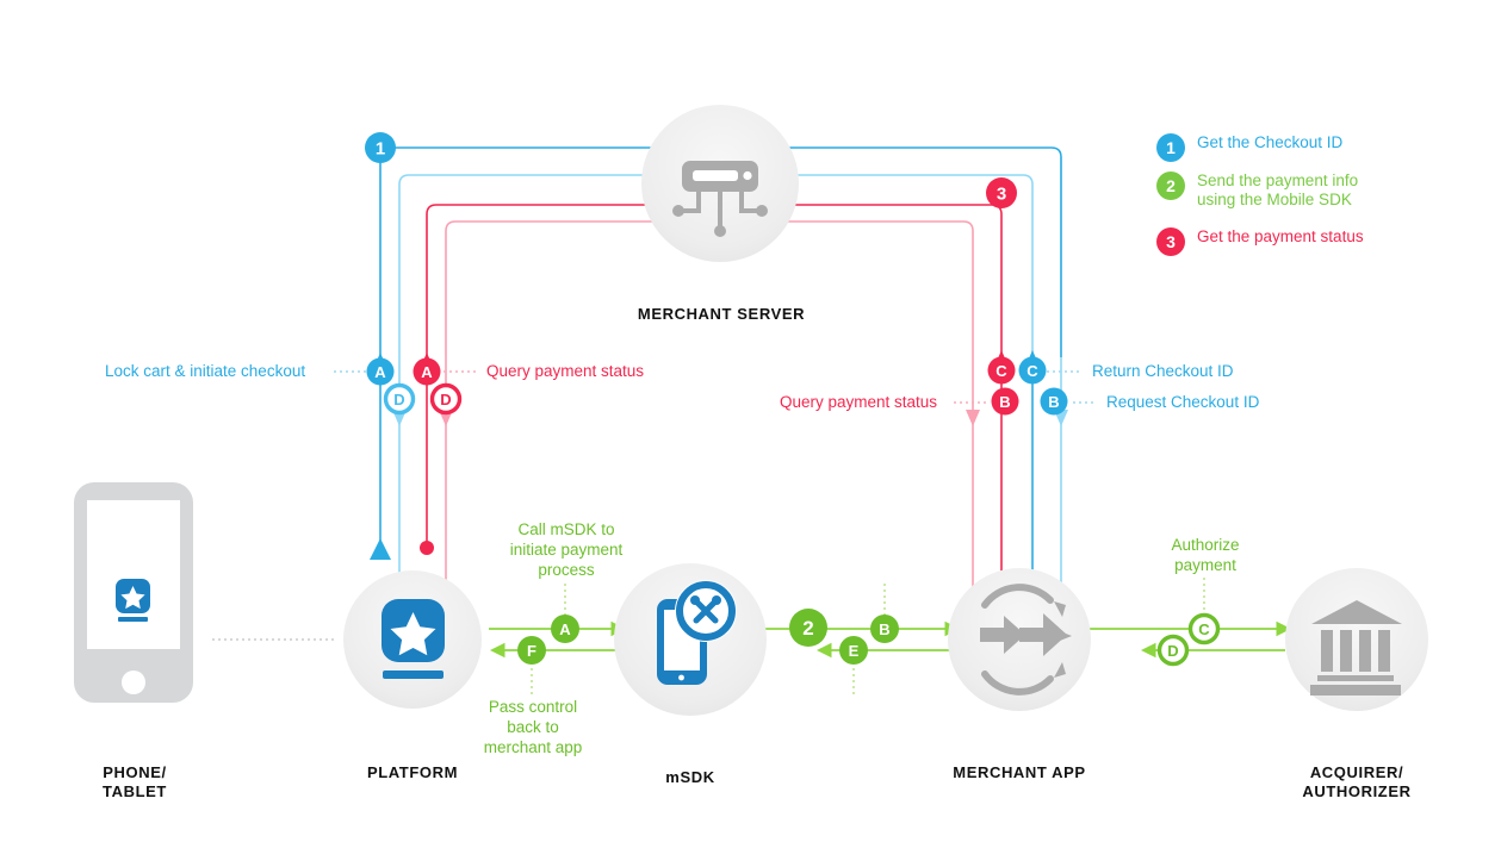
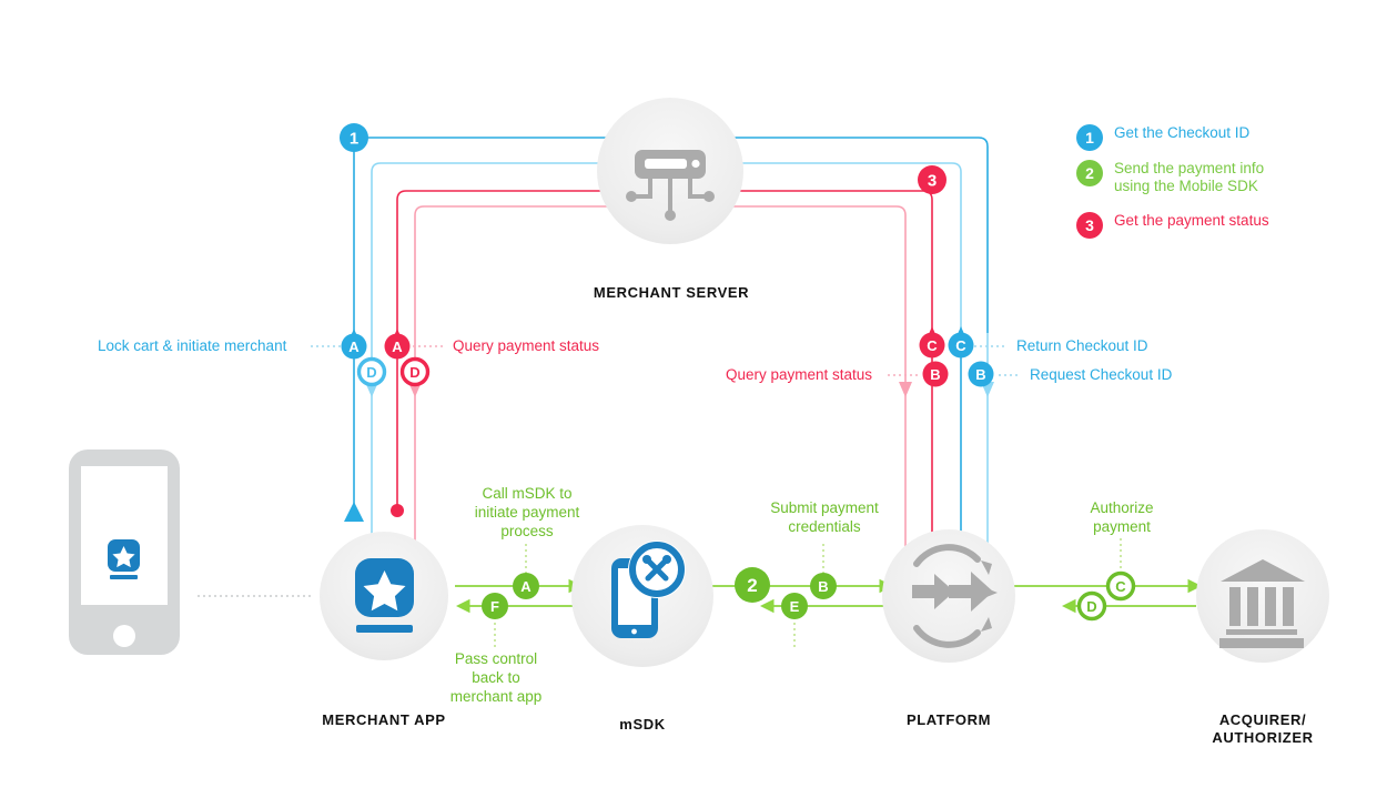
  1
  3
  A
  D
  A
  D
  C
  B
  C
  B
  A
  F
  2
  B
  E
  C
  D
- Lock cart & initiate checkout
+ Lock cart & initiate merchant
  Query payment status
  Query payment status
  Return Checkout ID
  Request Checkout ID
  Call mSDK to
  initiate payment
  process
  Pass control
  back to
  merchant app
+ Submit payment
+ credentials
  Authorize
  payment
  MERCHANT SERVER
- PHONE/
- TABLET
- PLATFORM
+ MERCHANT APP
  mSDK
- MERCHANT APP
+ PLATFORM
  ACQUIRER/
  AUTHORIZER
  1
  Get the Checkout ID
  2
  Send the payment info
  using the Mobile SDK
  3
  Get the payment status
